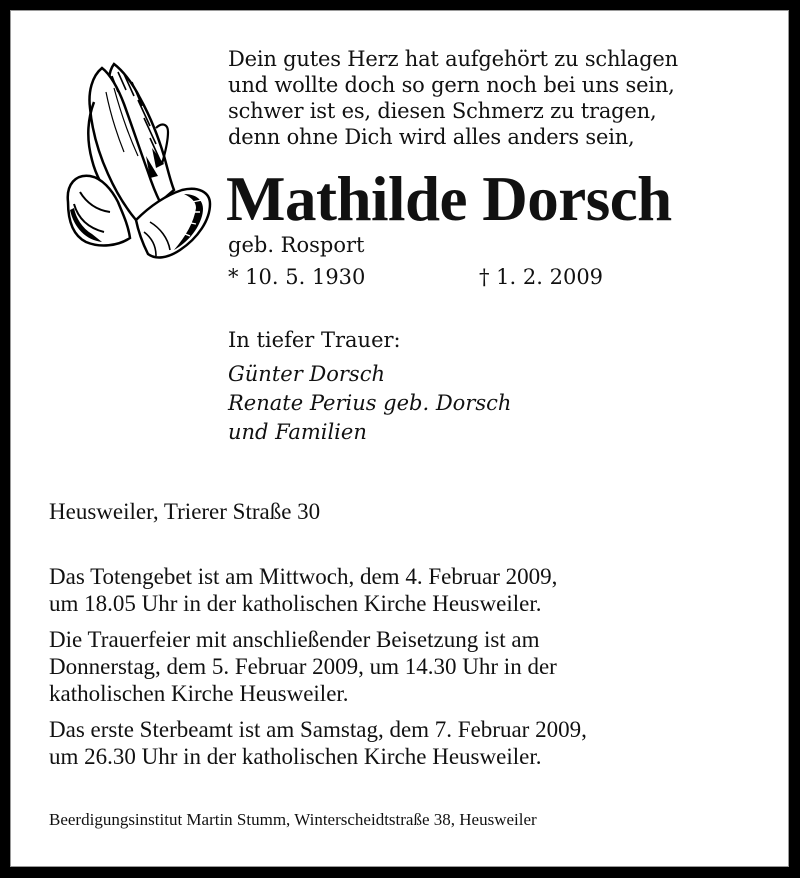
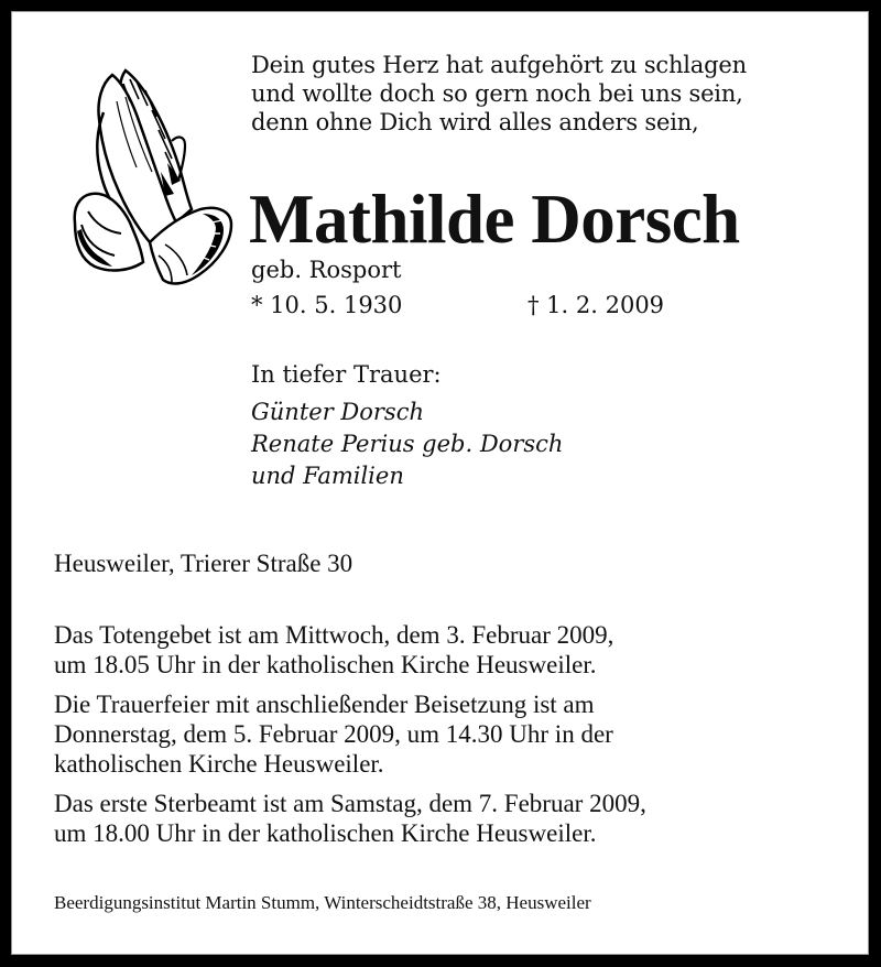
  Dein gutes Herz hat aufgehört zu schlagen
  und wollte doch so gern noch bei uns sein,
- schwer ist es, diesen Schmerz zu tragen,
  denn ohne Dich wird alles anders sein,
  Mathilde Dorsch
  geb. Rosport
  * 10. 5. 1930
  † 1. 2. 2009
  In tiefer Trauer:
  Günter Dorsch
  Renate Perius geb. Dorsch
  und Familien
  Heusweiler, Trierer Straße 30
- Das Totengebet ist am Mittwoch, dem 4. Februar 2009,
+ Das Totengebet ist am Mittwoch, dem 3. Februar 2009,
  um 18.05 Uhr in der katholischen Kirche Heusweiler.
  Die Trauerfeier mit anschließender Beisetzung ist am
  Donnerstag, dem 5. Februar 2009, um 14.30 Uhr in der
  katholischen Kirche Heusweiler.
  Das erste Sterbeamt ist am Samstag, dem 7. Februar 2009,
- um 26.30 Uhr in der katholischen Kirche Heusweiler.
+ um 18.00 Uhr in der katholischen Kirche Heusweiler.
  Beerdigungsinstitut Martin Stumm, Winterscheidtstraße 38, Heusweiler
